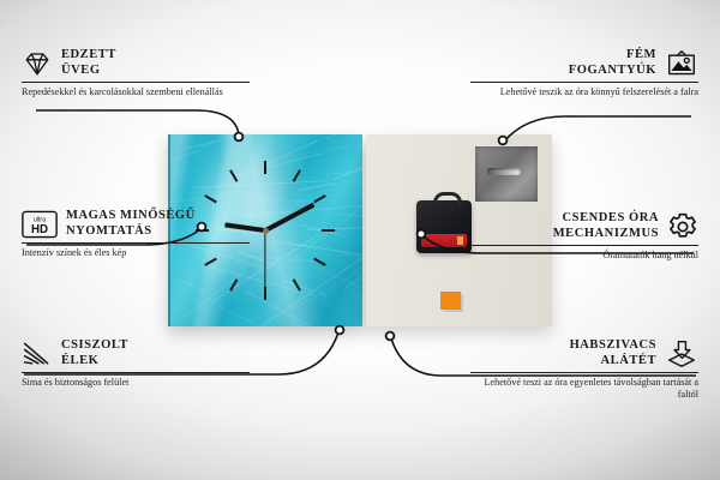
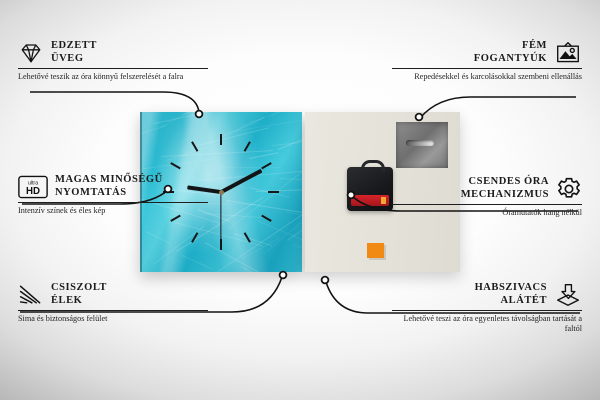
  EDZETT
  ÜVEG
- Repedésekkel és karcolásokkal szembeni ellenállás
+ Lehetővé teszik az óra könnyű felszerelését a falra
  HD
  MAGAS MINŐSÉGŰ
  NYOMTATÁS
  Intenzív színek és éles kép
  CSISZOLT
  ÉLEK
  Sima és biztonságos felület
  FÉM
  FOGANTYÚK
- Lehetővé teszik az óra könnyű felszerelését a falra
+ Repedésekkel és karcolásokkal szembeni ellenállás
  CSENDES ÓRA
  MECHANIZMUS
  Óramutatók hang nélkül
  HABSZIVACS
  ALÁTÉT
  Lehetővé teszi az óra egyenletes távolságban tartását a faltól
